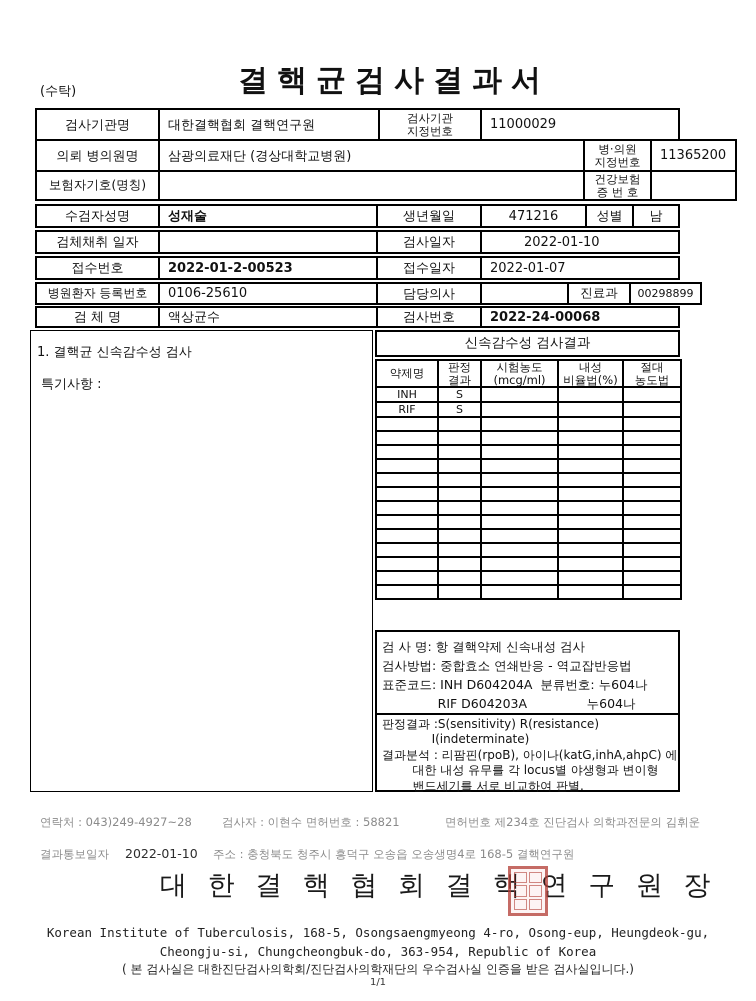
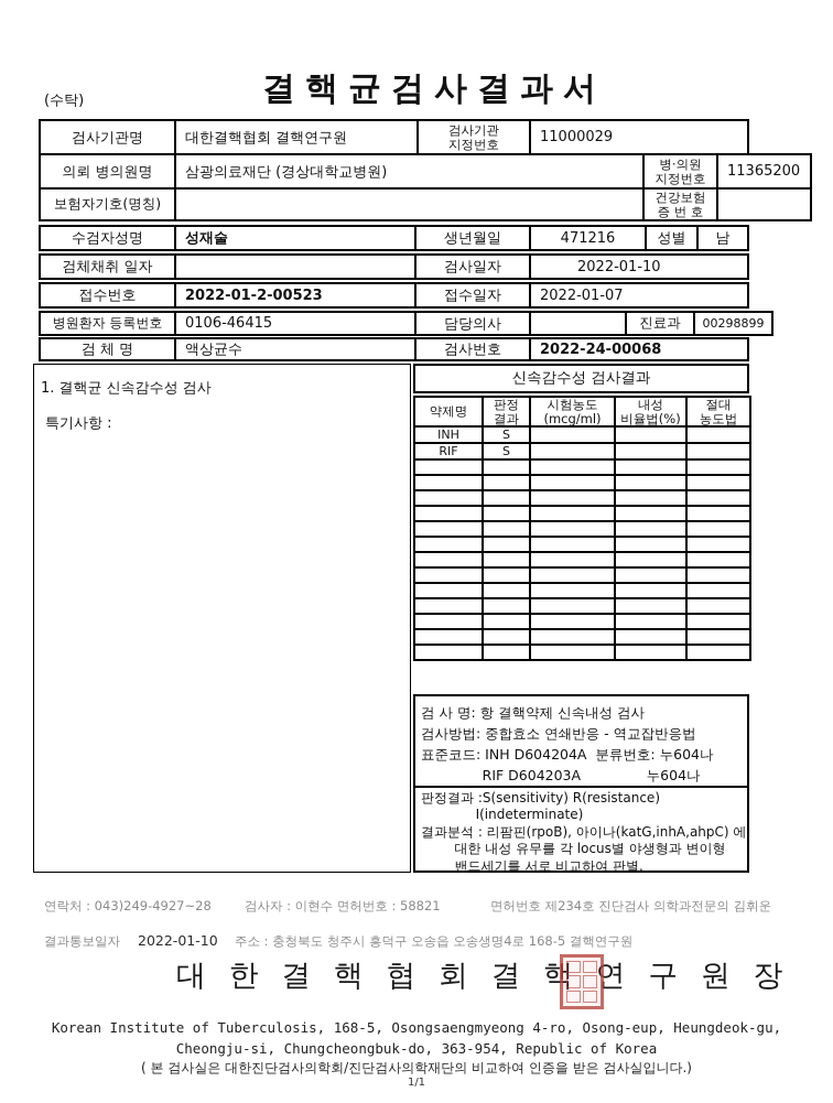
  (수탁)
  결핵균검사결과서
  검사기관명
  대한결핵협회 결핵연구원
  검사기관
  지정번호
  11000029
  의뢰 병의원명
  삼광의료재단 (경상대학교병원)
  병·의원
  지정번호
  11365200
  보험자기호(명칭)
  건강보험
  증 번 호
  수검자성명
  성재술
  생년월일
  471216
  성별
  남
  검체채취 일자
  검사일자
  2022-01-10
  접수번호
  2022-01-2-00523
  접수일자
  2022-01-07
  병원환자 등록번호
- 0106-25610
+ 0106-46415
  담당의사
  진료과
  00298899
  검 체 명
  액상균수
  검사번호
  2022-24-00068
  1. 결핵균 신속감수성 검사
  특기사항 :
  신속감수성 검사결과
  약제명	판정 결과	시험농도 (mcg/ml)	내성 비율법(%)	절대 농도법
  INH	S
  RIF	S
  검 사 명: 항 결핵약제 신속내성 검사
  검사방법: 중합효소 연쇄반응 - 역교잡반응법
  표준코드: INH D604204A 분류번호: 누604나
  RIF D604203A 누604나
  판정결과 :S(sensitivity) R(resistance)
  I(indeterminate)
  결과분석 : 리팜핀(rpoB), 아이나(katG,inhA,ahpC) 에
  대한 내성 유무를 각 locus별 야생형과 변이형
  밴드세기를 서로 비교하여 판별.
  연락처 : 043)249-4927~28
  검사자 : 이현수 면허번호 : 58821
  면허번호 제234호 진단검사 의학과전문의 김휘운
  결과통보일자
  2022-01-10
  주소 : 충청북도 청주시 흥덕구 오송읍 오송생명4로 168-5 결핵연구원
  대 한 결 핵 협 회 결 핵 연 구 원 장
  Korean Institute of Tuberculosis, 168-5, Osongsaengmyeong 4-ro, Osong-eup, Heungdeok-gu,
  Cheongju-si, Chungcheongbuk-do, 363-954, Republic of Korea
- ( 본 검사실은 대한진단검사의학회/진단검사의학재단의 우수검사실 인증을 받은 검사실입니다.)
+ ( 본 검사실은 대한진단검사의학회/진단검사의학재단의 비교하여 인증을 받은 검사실입니다.)
  1/1
